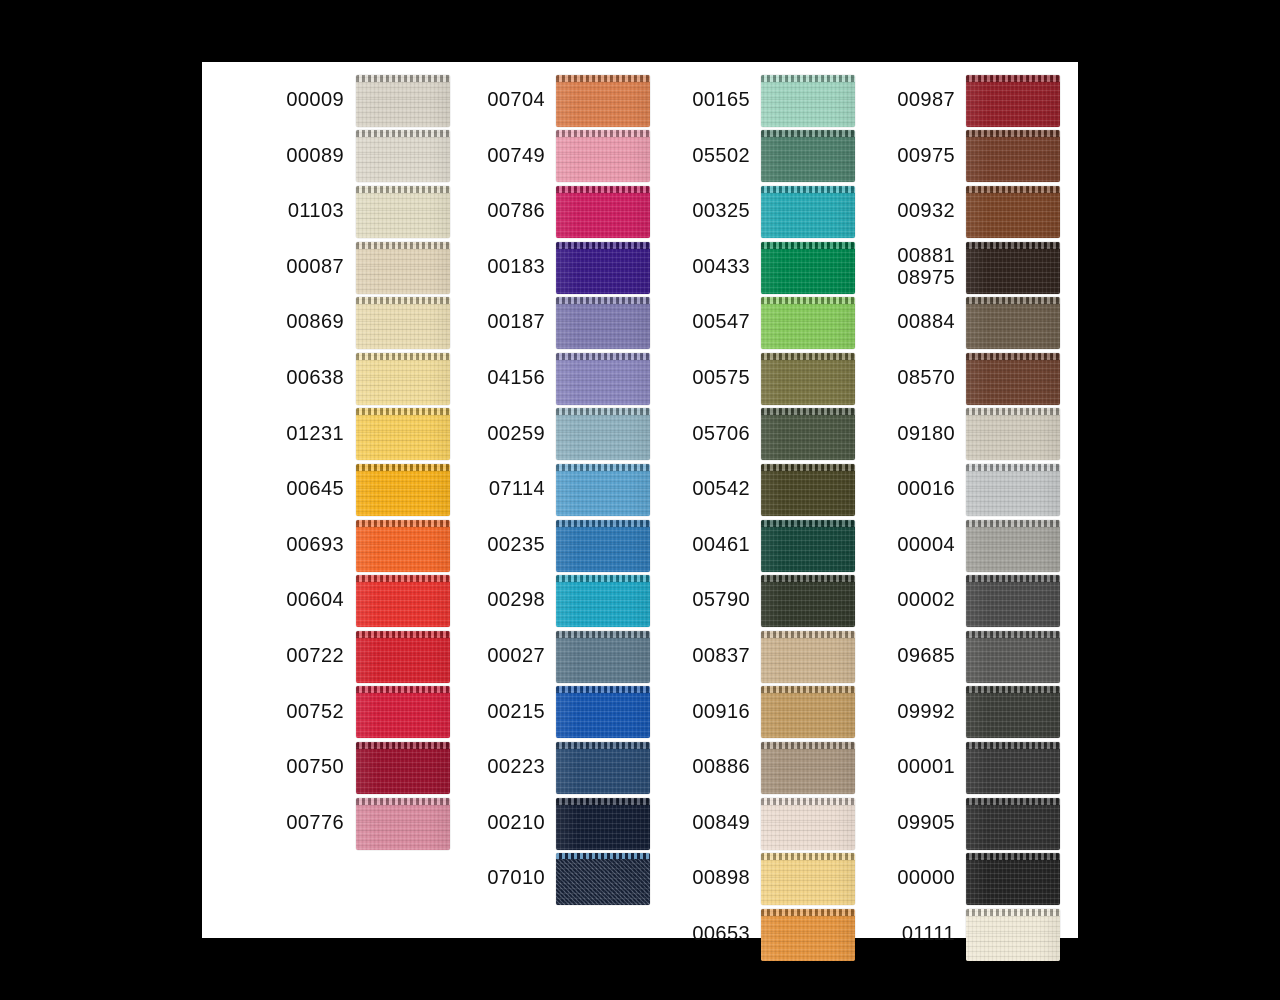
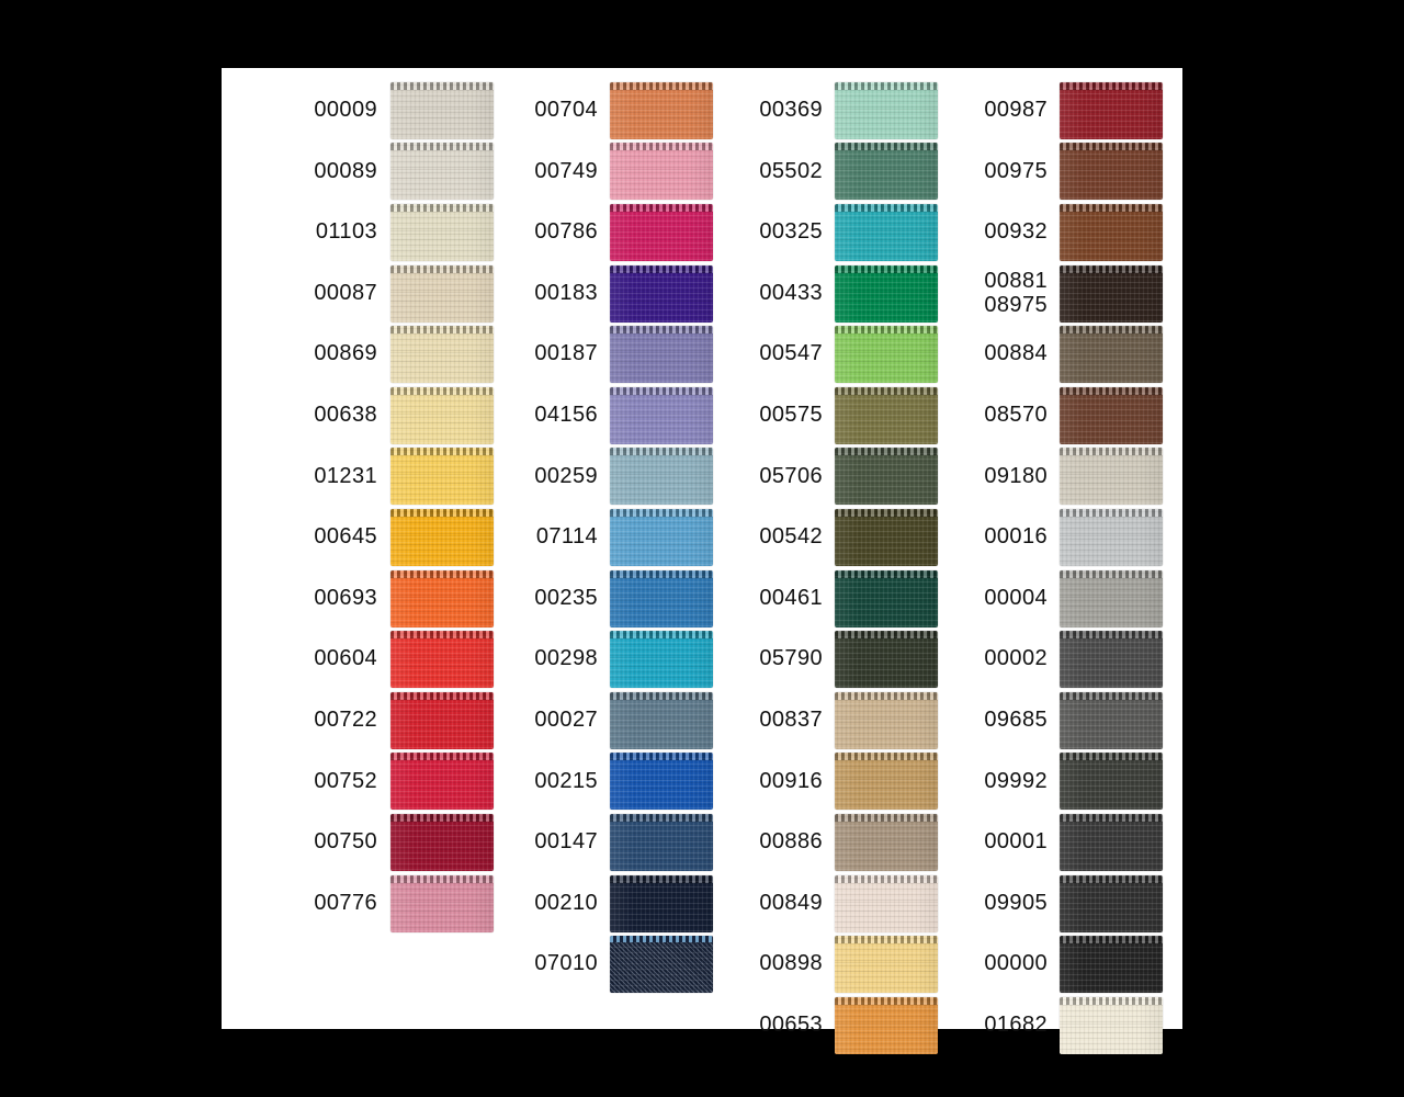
  00009
  00089
  01103
  00087
  00869
  00638
  01231
  00645
  00693
  00604
  00722
  00752
  00750
  00776
  00704
  00749
  00786
  00183
  00187
  04156
  00259
  07114
  00235
  00298
  00027
  00215
- 00223
+ 00147
  00210
  07010
- 00165
+ 00369
  05502
  00325
  00433
  00547
  00575
  05706
  00542
  00461
  05790
  00837
  00916
  00886
  00849
  00898
  00653
  00987
  00975
  00932
  00881
  08975
  00884
  08570
  09180
  00016
  00004
  00002
  09685
  09992
  00001
  09905
  00000
- 01111
+ 01682
